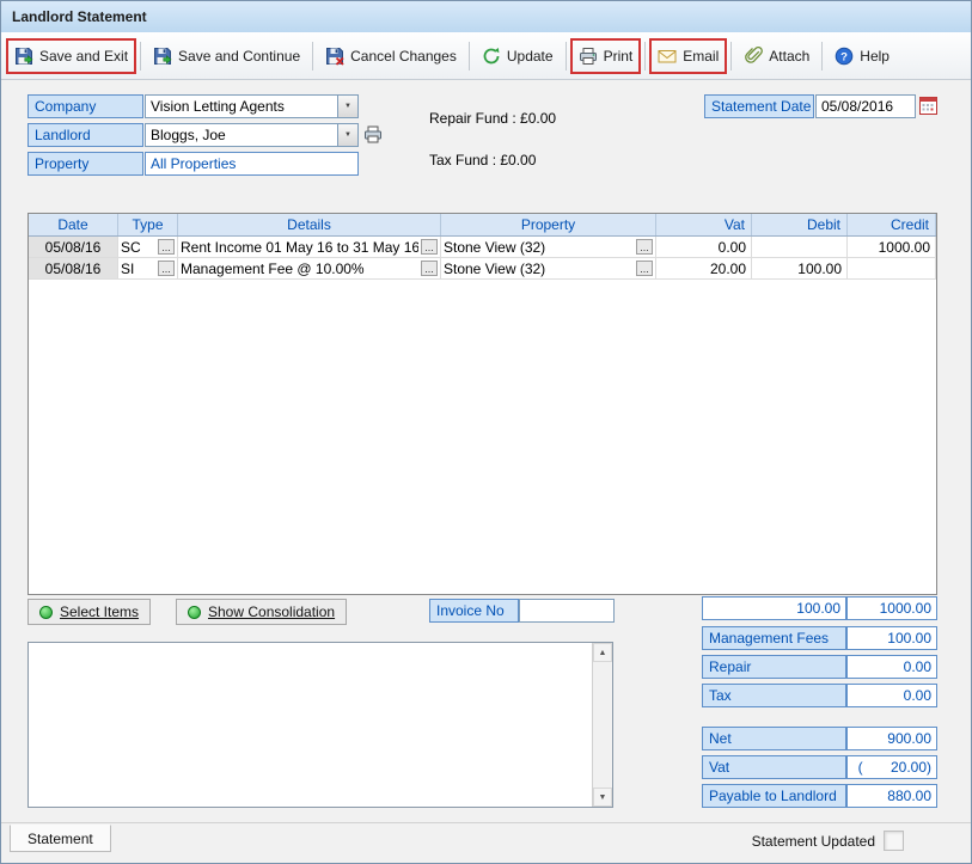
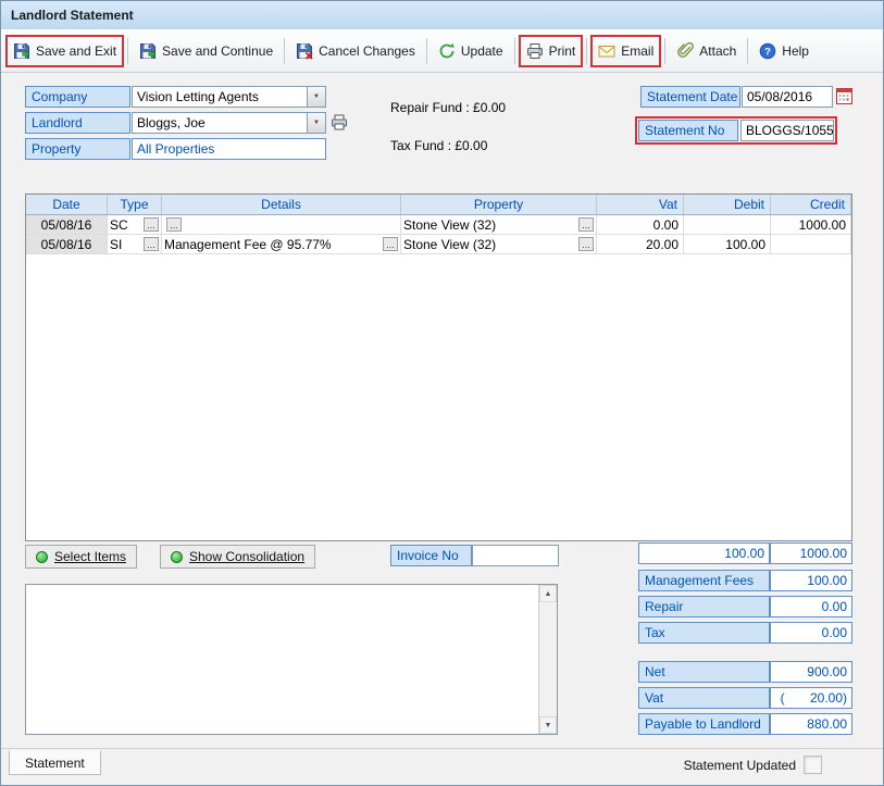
  Landlord Statement
  Save and Exit
  Save and Continue
  Cancel Changes
  Update
  Print
  Email
  Attach
  ?
  Help
  Company
  Vision Letting Agents
  Landlord
  Bloggs, Joe
  Property
  All Properties
  Repair Fund : £0.00
  Tax Fund : £0.00
  Statement Date
  05/08/2016
+ Statement No
+ BLOGGS/1055
  Date
  Type
  Details
  Property
  Vat
  Debit
  Credit
  05/08/16
  SC
  ...
- Rent Income 01 May 16 to 31 May 16
  ...
  Stone View (32)
  ...
  0.00
  1000.00
  05/08/16
  SI
  ...
- Management Fee @ 10.00%
+ Management Fee @ 95.77%
  ...
  Stone View (32)
  ...
  20.00
  100.00
  Select Items
  Show Consolidation
  Invoice No
  100.00
  1000.00
  Management Fees
  100.00
  Repair
  0.00
  Tax
  0.00
  Net
  900.00
  Vat
  ( 20.00)
  Payable to Landlord
  880.00
  Statement
  Statement Updated
